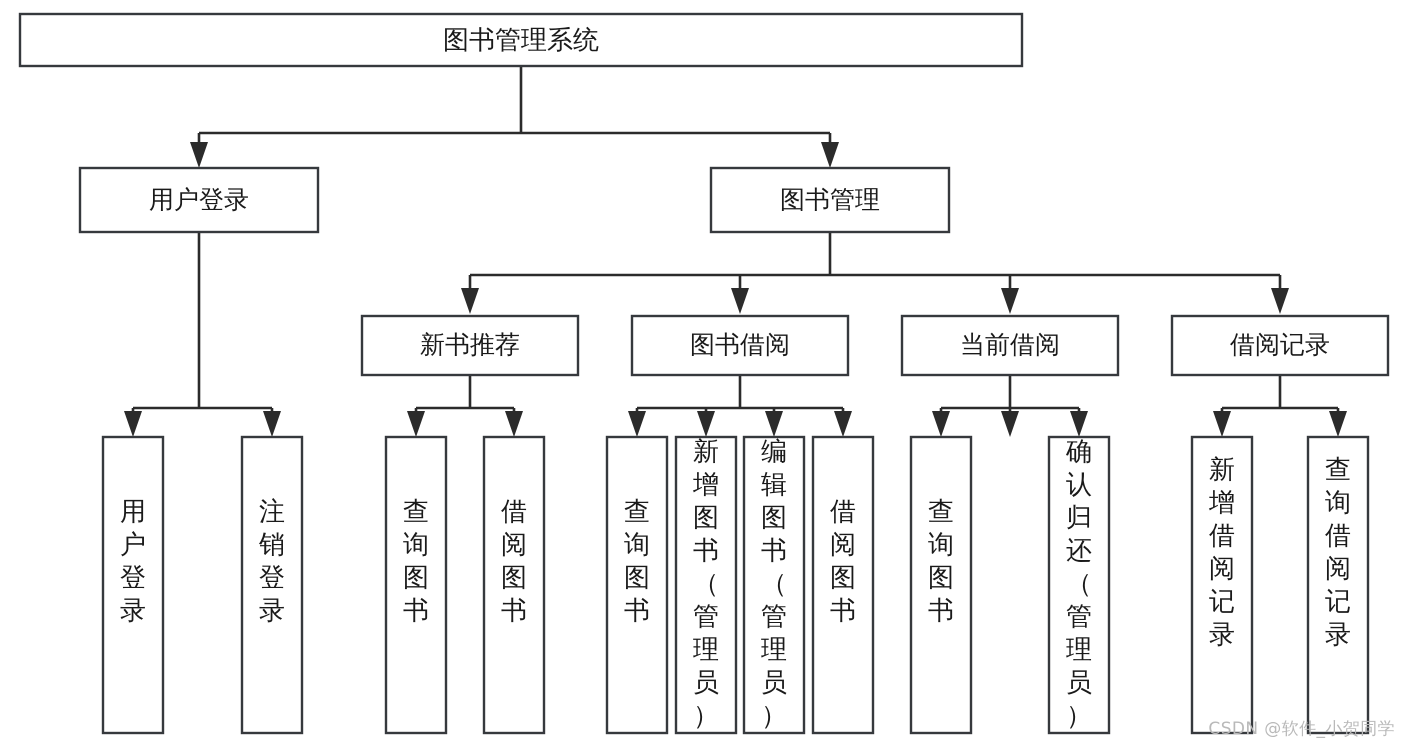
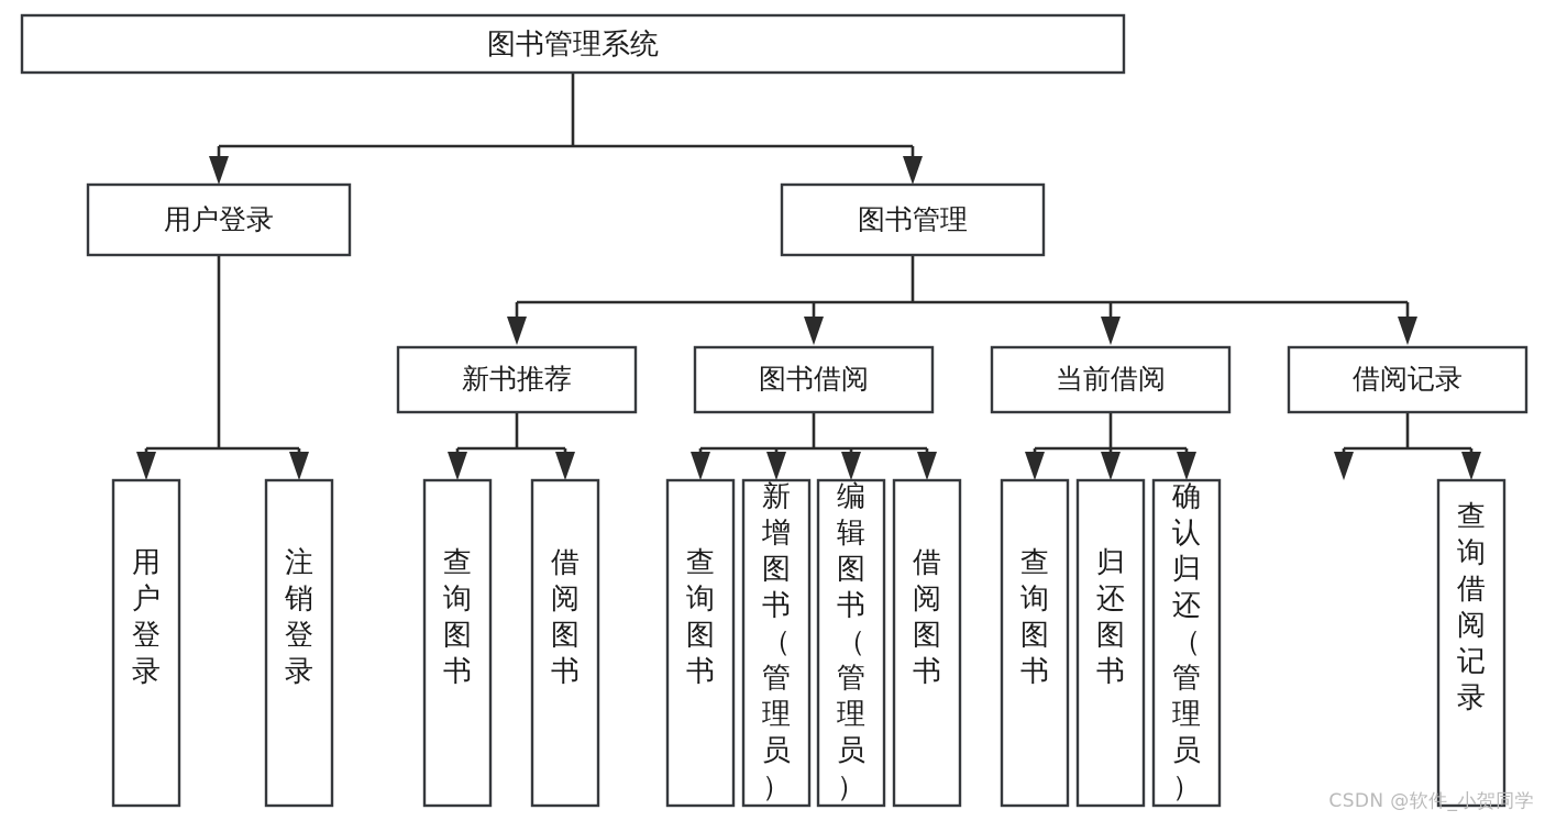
  图书管理系统
  用户登录
  图书管理
  新书推荐
  图书借阅
  当前借阅
  借阅记录
  用户登录
  注销登录
  查询图书
  借阅图书
  查询图书
  新增图书（管理员）
  编辑图书（管理员）
  借阅图书
  查询图书
+ 归还图书
  确认归还（管理员）
- 新增借阅记录
  查询借阅记录
  CSDN @软件_小贺同学
